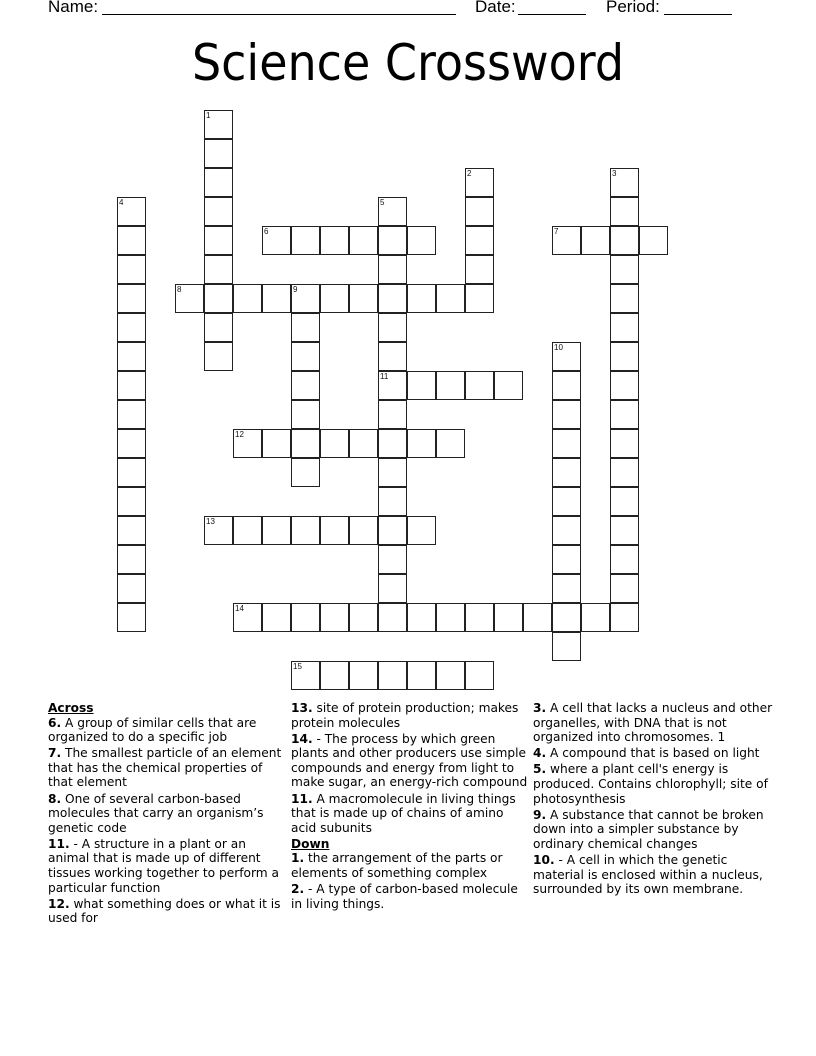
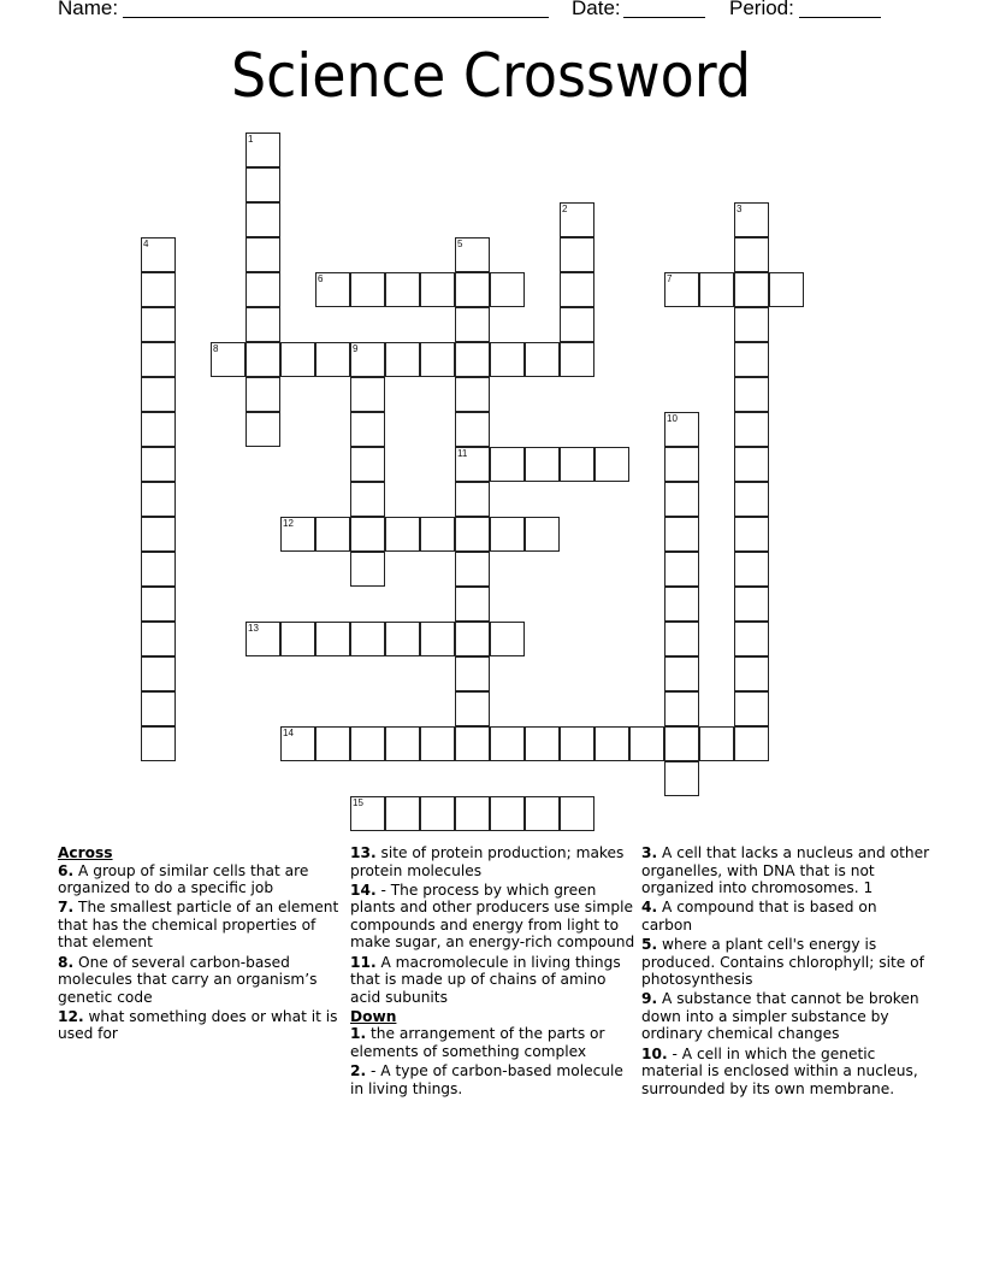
  Name:
  Date:
  Period:
  Science Crossword
  1
  2
  3
  4
  5
  11
  6
  7
  8
  9
  10
  12
  13
  14
  15
  Across
  6. A group of similar cells that are organized to do a specific job
  7. The smallest particle of an element that has the chemical properties of that element
  8. One of several carbon-based molecules that carry an organism’s genetic code
- 11. - A structure in a plant or an animal that is made up of different tissues working together to perform a particular function
  12. what something does or what it is used for
  13. site of protein production; makes protein molecules
  14. - The process by which green plants and other producers use simple compounds and energy from light to make sugar, an energy-rich compound
  11. A macromolecule in living things that is made up of chains of amino acid subunits
  Down
  1. the arrangement of the parts or elements of something complex
  2. - A type of carbon-based molecule in living things.
  3. A cell that lacks a nucleus and other organelles, with DNA that is not organized into chromosomes. 1
- 4. A compound that is based on light
+ 4. A compound that is based on carbon
  5. where a plant cell's energy is produced. Contains chlorophyll; site of photosynthesis
  9. A substance that cannot be broken down into a simpler substance by ordinary chemical changes
  10. - A cell in which the genetic material is enclosed within a nucleus, surrounded by its own membrane.
